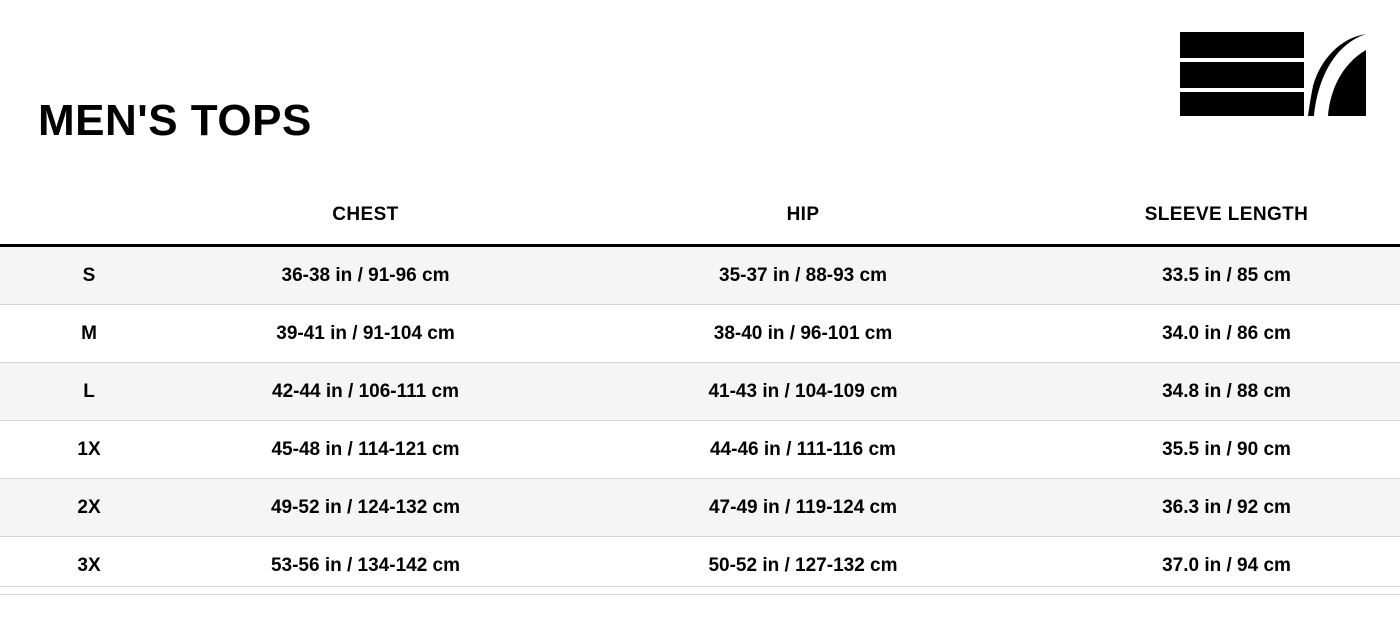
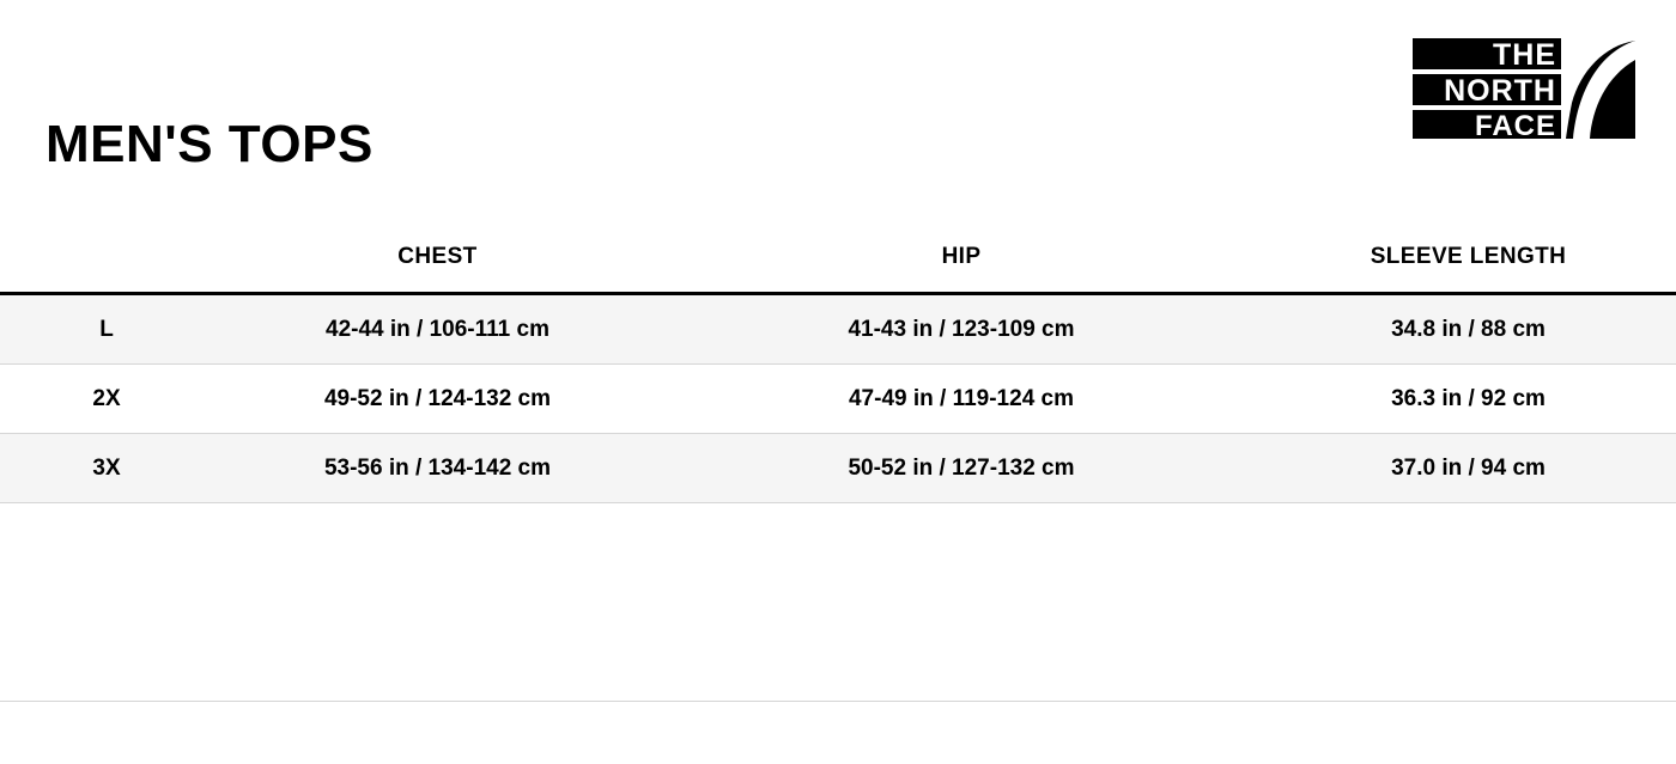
  MEN'S TOPS
+ THE
+ NORTH
+ FACE
  	CHEST	HIP	SLEEVE LENGTH
- S	36-38 in / 91-96 cm	35-37 in / 88-93 cm	33.5 in / 85 cm
- M	39-41 in / 91-104 cm	38-40 in / 96-101 cm	34.0 in / 86 cm
- L	42-44 in / 106-111 cm	41-43 in / 104-109 cm	34.8 in / 88 cm
+ L	42-44 in / 106-111 cm	41-43 in / 123-109 cm	34.8 in / 88 cm
- 1X	45-48 in / 114-121 cm	44-46 in / 111-116 cm	35.5 in / 90 cm
  2X	49-52 in / 124-132 cm	47-49 in / 119-124 cm	36.3 in / 92 cm
  3X	53-56 in / 134-142 cm	50-52 in / 127-132 cm	37.0 in / 94 cm
